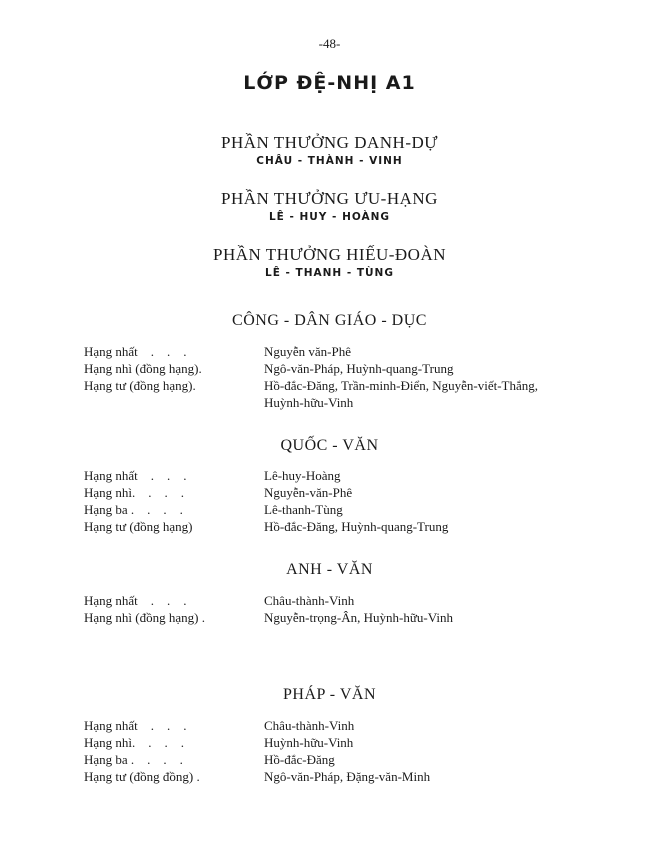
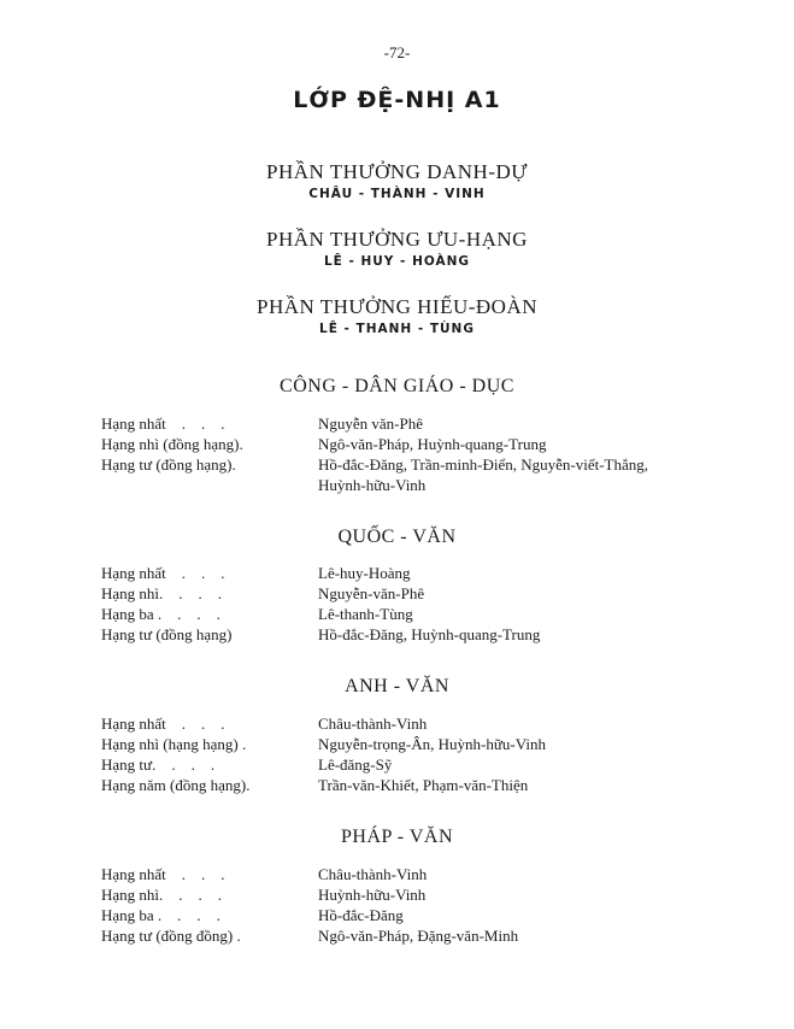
- -48-
+ -72-
  LỚP ĐỆ-NHỊ A1
  PHẦN THƯỞNG DANH-DỰ
  CHÂU - THÀNH - VINH
  PHẦN THƯỞNG ƯU-HẠNG
  LÊ - HUY - HOÀNG
  PHẦN THƯỞNG HIẾU-ĐOÀN
  LÊ - THANH - TÙNG
  CÔNG - DÂN GIÁO - DỤC
  Hạng nhất . . .
  Nguyễn văn-Phê
  Hạng nhì (đồng hạng).
  Ngô-văn-Pháp, Huỳnh-quang-Trung
  Hạng tư (đồng hạng).
  Hồ-đắc-Đăng, Trần-minh-Điển, Nguyễn-viết-Thắng, Huỳnh-hữu-Vinh
  QUỐC - VĂN
  Hạng nhất . . .
  Lê-huy-Hoàng
  Hạng nhì. . . .
  Nguyễn-văn-Phê
  Hạng ba . . . .
  Lê-thanh-Tùng
  Hạng tư (đồng hạng)
  Hồ-đắc-Đăng, Huỳnh-quang-Trung
  ANH - VĂN
  Hạng nhất . . .
  Châu-thành-Vinh
- Hạng nhì (đồng hạng) .
+ Hạng nhì (hạng hạng) .
  Nguyễn-trọng-Ân, Huỳnh-hữu-Vinh
+ Hạng tư. . . .
+ Lê-đăng-Sỹ
+ Hạng năm (đồng hạng).
+ Trần-văn-Khiết, Phạm-văn-Thiện
  PHÁP - VĂN
  Hạng nhất . . .
  Châu-thành-Vinh
  Hạng nhì. . . .
  Huỳnh-hữu-Vinh
  Hạng ba . . . .
  Hồ-đắc-Đăng
  Hạng tư (đồng đồng) .
  Ngô-văn-Pháp, Đặng-văn-Minh
